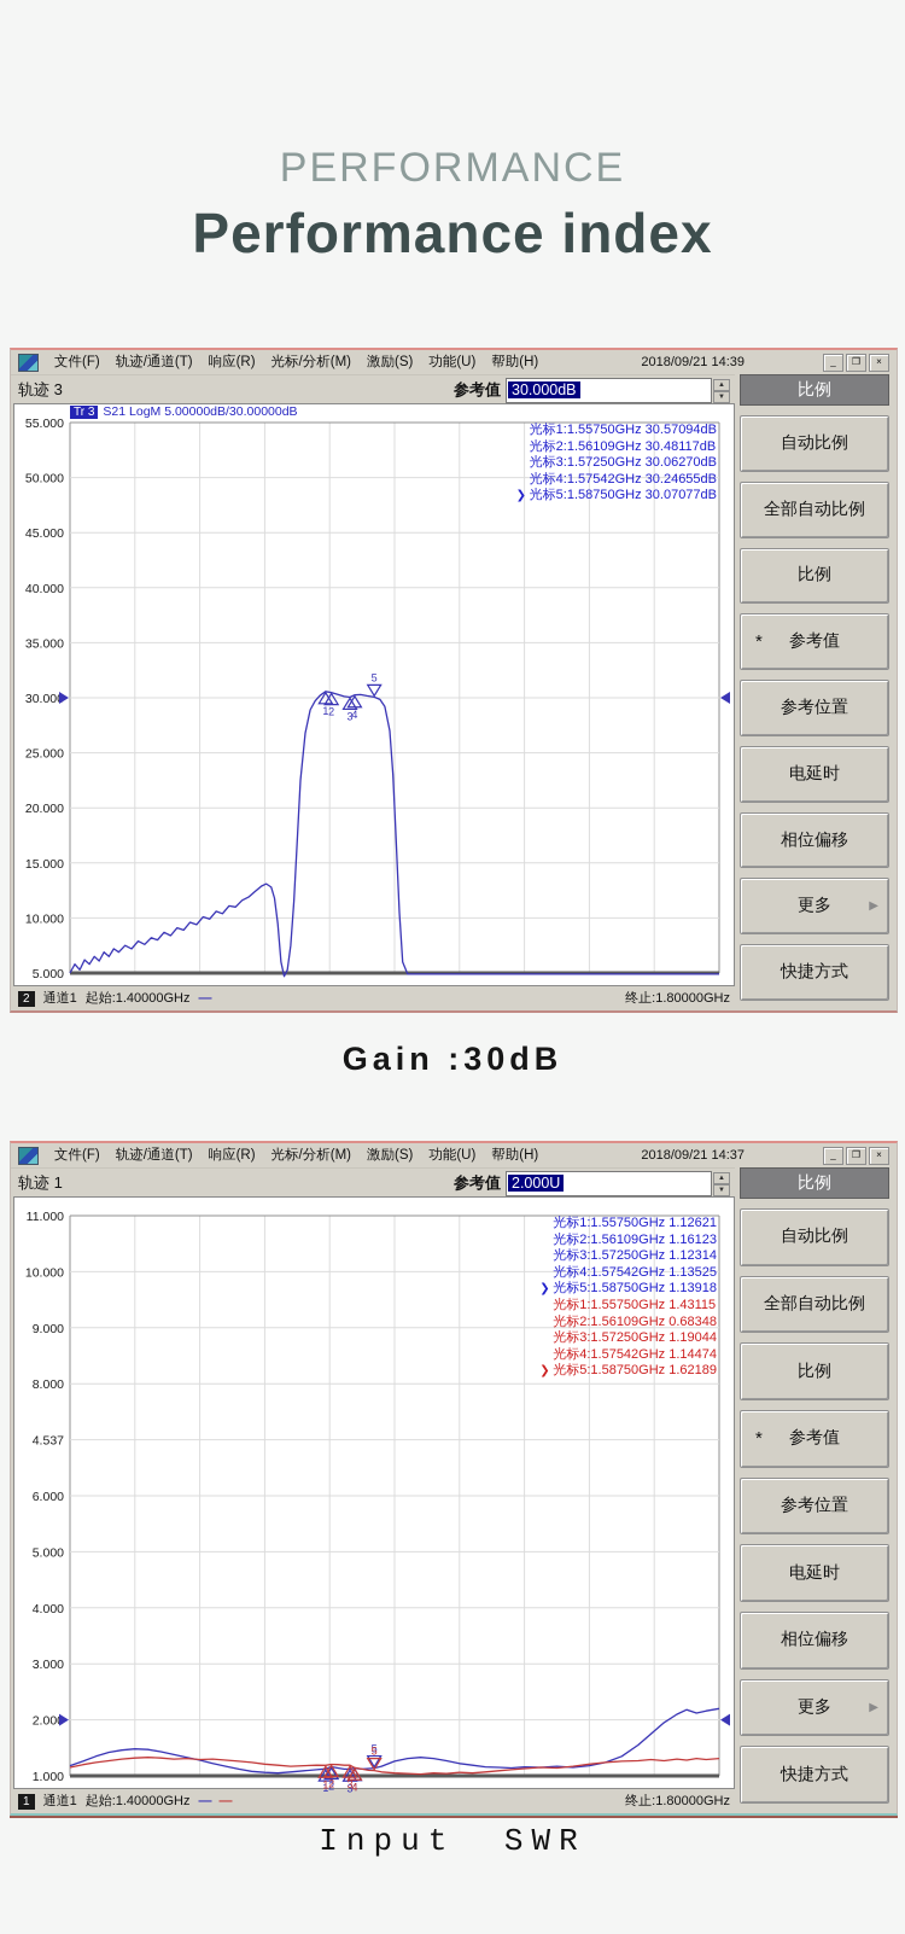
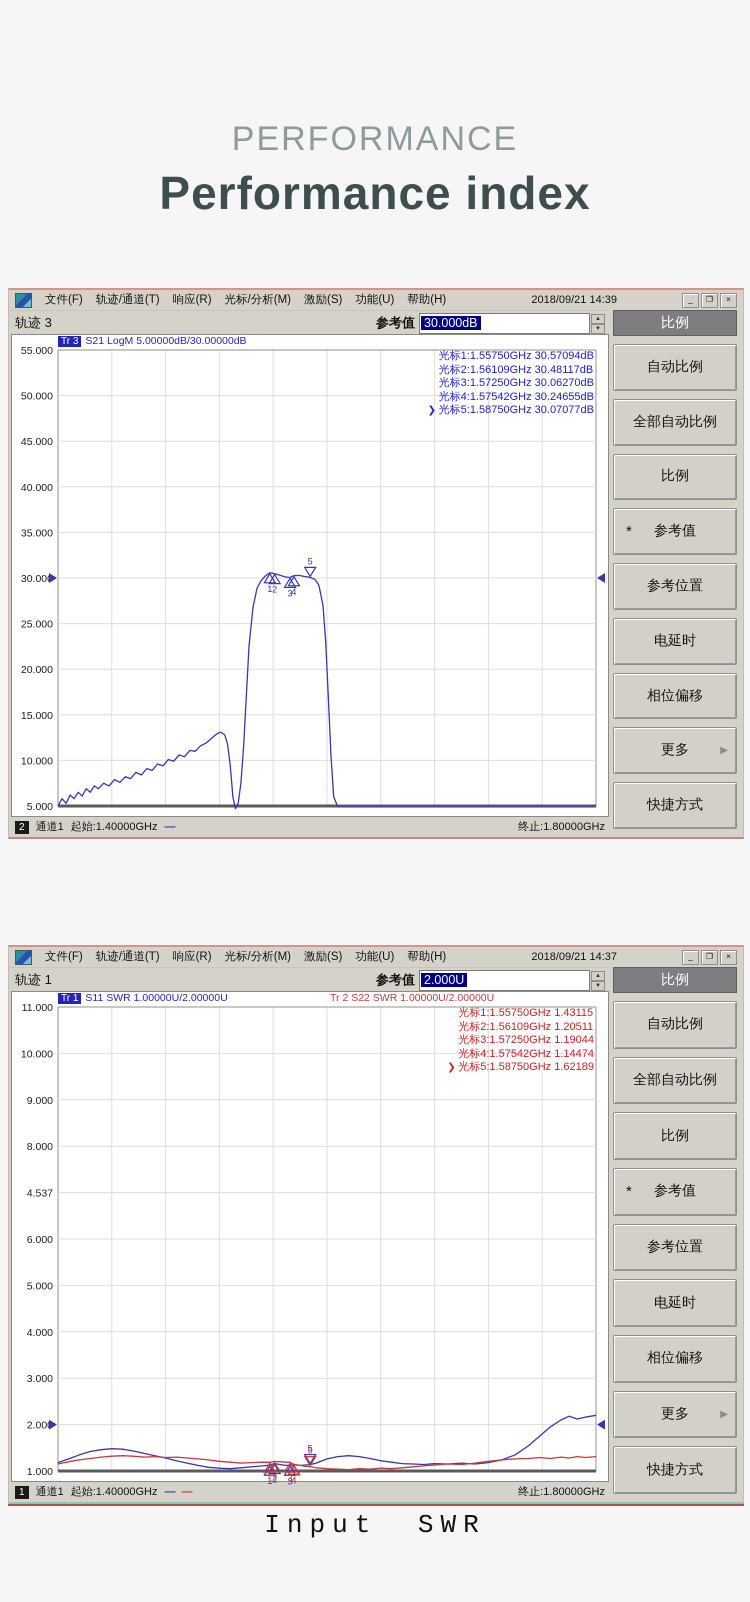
  PERFORMANCE
  Performance index
  文件(F)
  轨迹/通道(T)
  响应(R)
  光标/分析(M)
  激励(S)
  功能(U)
  帮助(H)
  2018/09/21 14:39
  _
  ❐
  ×
  轨迹 3
  参考值
  30.000dB
  Tr 3
  S21 LogM 5.00000dB/30.00000dB
  55.000
  50.000
  45.000
  40.000
  35.000
  30.00
  25.000
  20.000
  15.000
  10.000
  5.000
  1
  2
  3
  4
  5
  光标1:1.55750GHz 30.57094dB
  光标2:1.56109GHz 30.48117dB
  光标3:1.57250GHz 30.06270dB
  光标4:1.57542GHz 30.24655dB
  光标5:1.58750GHz 30.07077dB
  2
  通道1
  起始:1.40000GHz
  —
  终止:1.80000GHz
  比例
  自动比例
  全部自动比例
  比例
  *
  参考值
  参考位置
  电延时
  相位偏移
  更多
  ▶
  快捷方式
- Gain :30dB
  文件(F)
  轨迹/通道(T)
  响应(R)
  光标/分析(M)
  激励(S)
  功能(U)
  帮助(H)
  2018/09/21 14:37
  _
  ❐
  ×
  轨迹 1
  参考值
  2.000U
+ Tr 1
+ S11 SWR 1.00000U/2.00000U
+ Tr 2 S22 SWR 1.00000U/2.00000U
  11.000
  10.000
  9.000
  8.000
  4.537
  6.000
  5.000
  4.000
  3.000
  2.00
  1.000
  1
  2
  3
  4
  5
  3
- 光标1:1.55750GHz 1.12621
- 光标2:1.56109GHz 1.16123
- 光标3:1.57250GHz 1.12314
- 光标4:1.57542GHz 1.13525
- 光标5:1.58750GHz 1.13918
  光标1:1.55750GHz 1.43115
- 光标2:1.56109GHz 0.68348
+ 光标2:1.56109GHz 1.20511
  光标3:1.57250GHz 1.19044
  光标4:1.57542GHz 1.14474
  光标5:1.58750GHz 1.62189
  1
  通道1
  起始:1.40000GHz
  —
  —
  终止:1.80000GHz
  比例
  自动比例
  全部自动比例
  比例
  *
  参考值
  参考位置
  电延时
  相位偏移
  更多
  ▶
  快捷方式
  Input SWR
